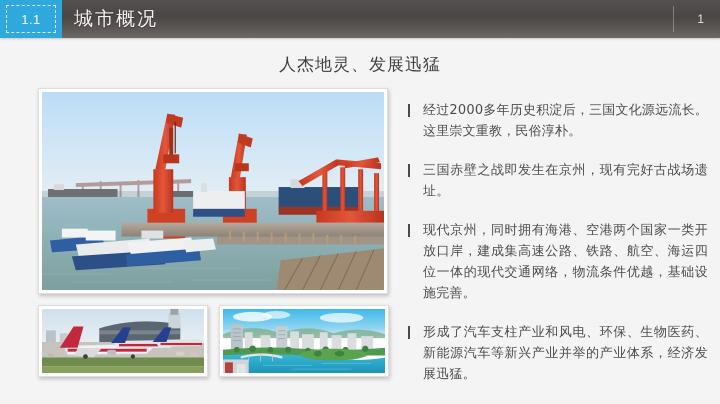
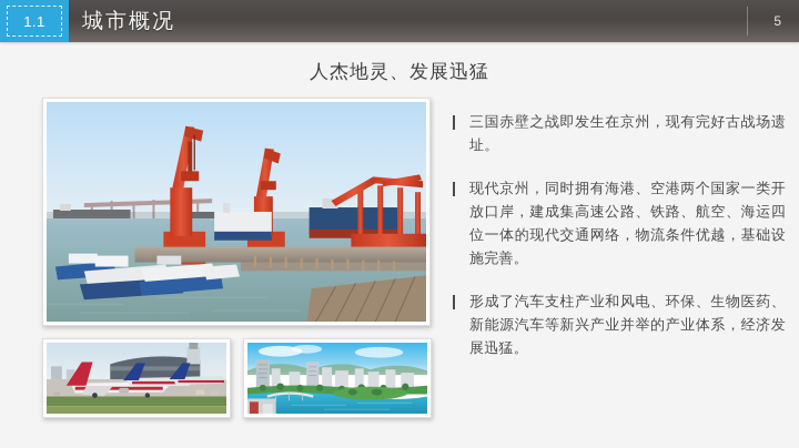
  1.1
  城市概况
- 1
+ 5
  人杰地灵、发展迅猛
- 经过2000多年历史积淀后，三国文化源远流长。这里崇文重教，民俗淳朴。
  三国赤壁之战即发生在京州，现有完好古战场遗址。
  现代京州，同时拥有海港、空港两个国家一类开放口岸，建成集高速公路、铁路、航空、海运四位一体的现代交通网络，物流条件优越，基础设施完善。
  形成了汽车支柱产业和风电、环保、生物医药、新能源汽车等新兴产业并举的产业体系，经济发展迅猛。
